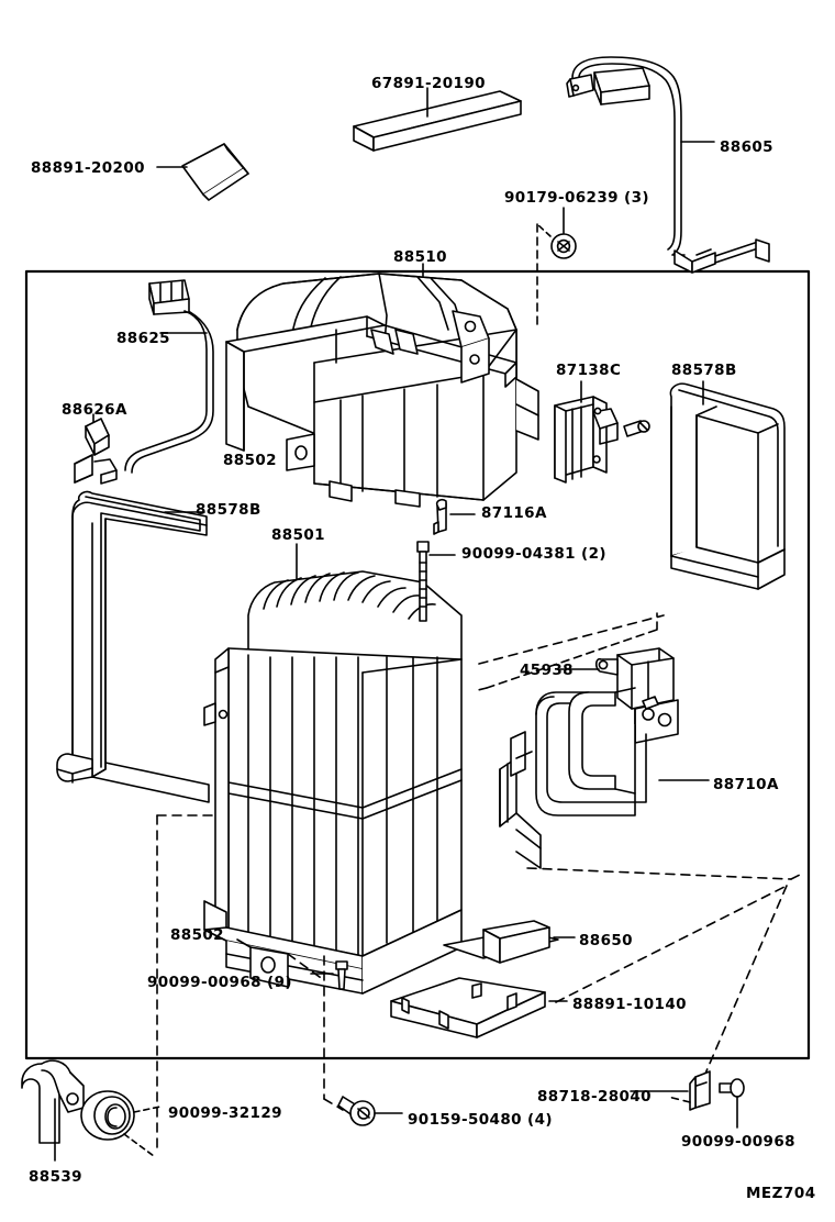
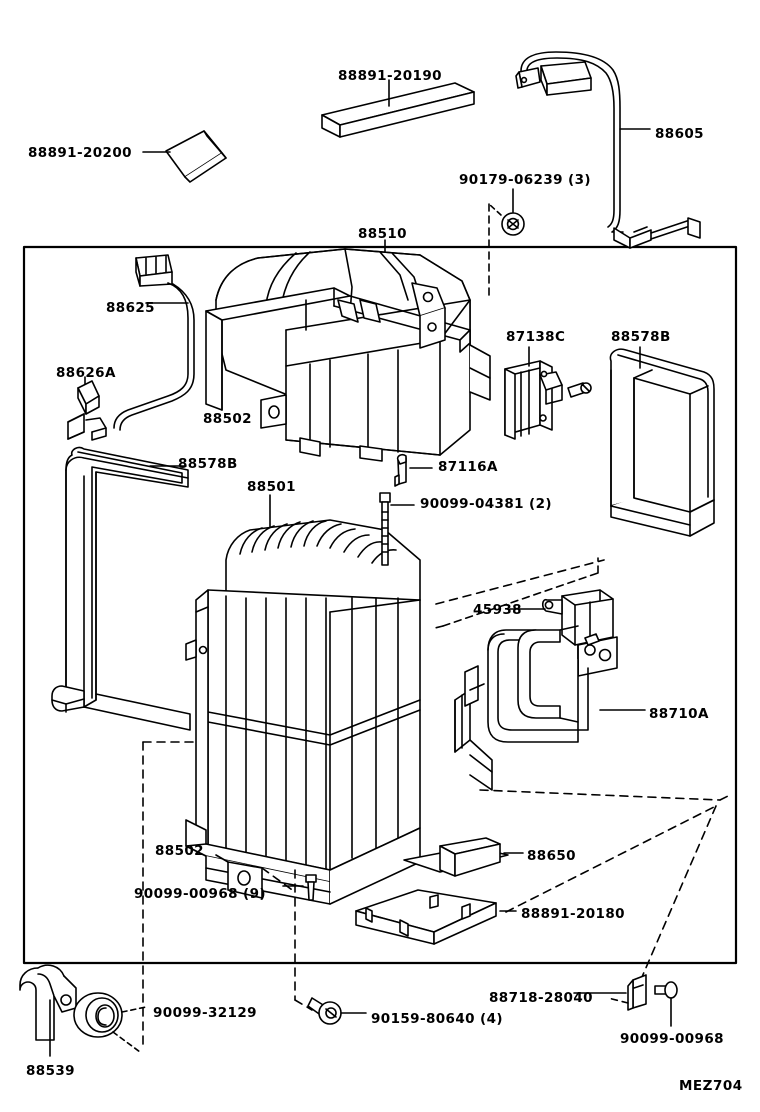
  88891-20200
- 67891-20190
+ 88891-20190
  88605
  90179-06239 (3)
  88510
  88625
  88626A
  88502
  87138C
  88578B
  88578B
  88501
  87116A
  90099-04381 (2)
  45938
  88710A
  88502
  90099-00968 (9)
  88650
- 88891-10140
+ 88891-20180
  90099-32129
  88539
- 90159-50480 (4)
+ 90159-80640 (4)
  88718-28040
  90099-00968
  MEZ704
